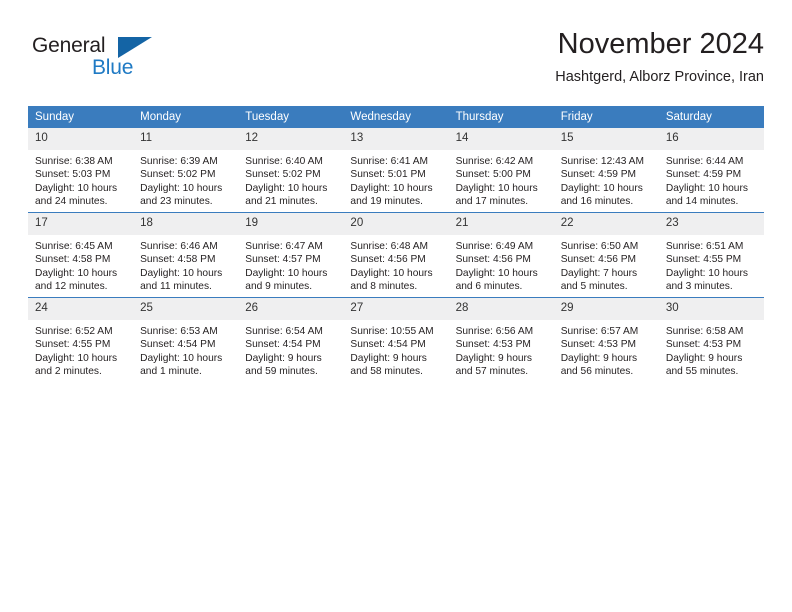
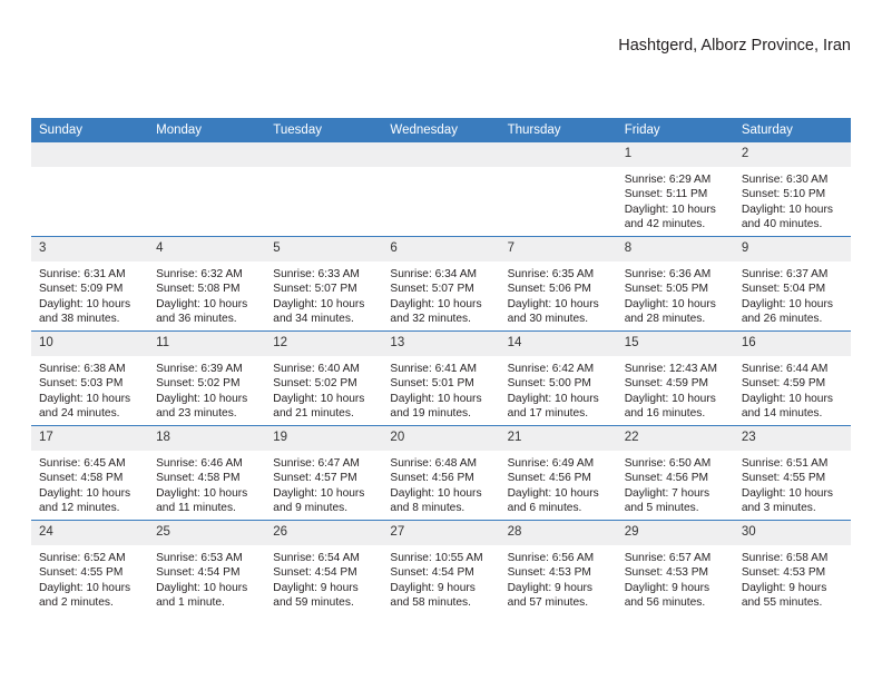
- General
- Blue
- November 2024
  Hashtgerd, Alborz Province, Iran
  Sunday	Monday	Tuesday	Wednesday	Thursday	Friday	Saturday
+ 					1Sunrise: 6:29 AMSunset: 5:11 PMDaylight: 10 hours and 42 minutes.	2Sunrise: 6:30 AMSunset: 5:10 PMDaylight: 10 hours and 40 minutes.
+ 3Sunrise: 6:31 AMSunset: 5:09 PMDaylight: 10 hours and 38 minutes.	4Sunrise: 6:32 AMSunset: 5:08 PMDaylight: 10 hours and 36 minutes.	5Sunrise: 6:33 AMSunset: 5:07 PMDaylight: 10 hours and 34 minutes.	6Sunrise: 6:34 AMSunset: 5:07 PMDaylight: 10 hours and 32 minutes.	7Sunrise: 6:35 AMSunset: 5:06 PMDaylight: 10 hours and 30 minutes.	8Sunrise: 6:36 AMSunset: 5:05 PMDaylight: 10 hours and 28 minutes.	9Sunrise: 6:37 AMSunset: 5:04 PMDaylight: 10 hours and 26 minutes.
  10Sunrise: 6:38 AMSunset: 5:03 PMDaylight: 10 hours and 24 minutes.	11Sunrise: 6:39 AMSunset: 5:02 PMDaylight: 10 hours and 23 minutes.	12Sunrise: 6:40 AMSunset: 5:02 PMDaylight: 10 hours and 21 minutes.	13Sunrise: 6:41 AMSunset: 5:01 PMDaylight: 10 hours and 19 minutes.	14Sunrise: 6:42 AMSunset: 5:00 PMDaylight: 10 hours and 17 minutes.	15Sunrise: 12:43 AMSunset: 4:59 PMDaylight: 10 hours and 16 minutes.	16Sunrise: 6:44 AMSunset: 4:59 PMDaylight: 10 hours and 14 minutes.
  17Sunrise: 6:45 AMSunset: 4:58 PMDaylight: 10 hours and 12 minutes.	18Sunrise: 6:46 AMSunset: 4:58 PMDaylight: 10 hours and 11 minutes.	19Sunrise: 6:47 AMSunset: 4:57 PMDaylight: 10 hours and 9 minutes.	20Sunrise: 6:48 AMSunset: 4:56 PMDaylight: 10 hours and 8 minutes.	21Sunrise: 6:49 AMSunset: 4:56 PMDaylight: 10 hours and 6 minutes.	22Sunrise: 6:50 AMSunset: 4:56 PMDaylight: 7 hours and 5 minutes.	23Sunrise: 6:51 AMSunset: 4:55 PMDaylight: 10 hours and 3 minutes.
  24Sunrise: 6:52 AMSunset: 4:55 PMDaylight: 10 hours and 2 minutes.	25Sunrise: 6:53 AMSunset: 4:54 PMDaylight: 10 hours and 1 minute.	26Sunrise: 6:54 AMSunset: 4:54 PMDaylight: 9 hours and 59 minutes.	27Sunrise: 10:55 AMSunset: 4:54 PMDaylight: 9 hours and 58 minutes.	28Sunrise: 6:56 AMSunset: 4:53 PMDaylight: 9 hours and 57 minutes.	29Sunrise: 6:57 AMSunset: 4:53 PMDaylight: 9 hours and 56 minutes.	30Sunrise: 6:58 AMSunset: 4:53 PMDaylight: 9 hours and 55 minutes.
